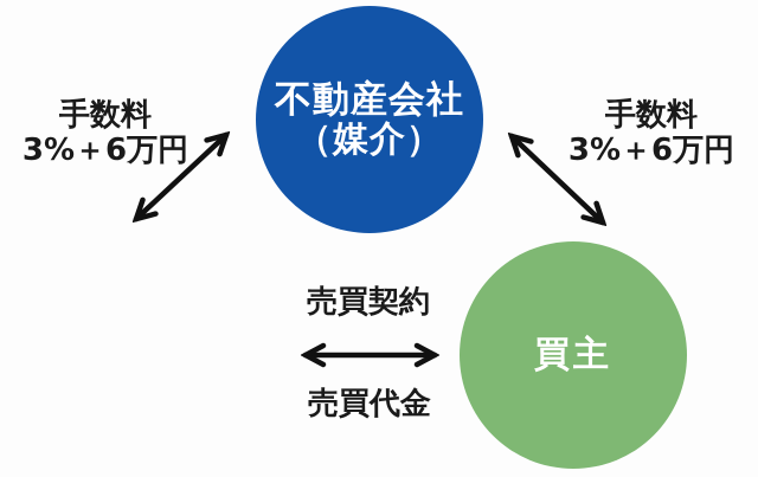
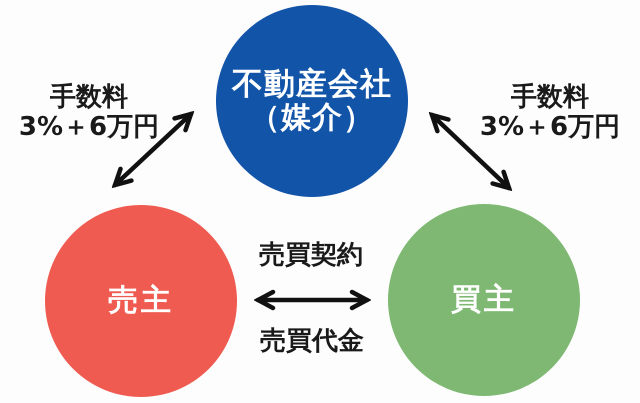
  不動産会社
  （媒介）
+ 売主
  買主
  手数料
  3%＋6万円
  手数料
  3%＋6万円
  売買契約
  売買代金
